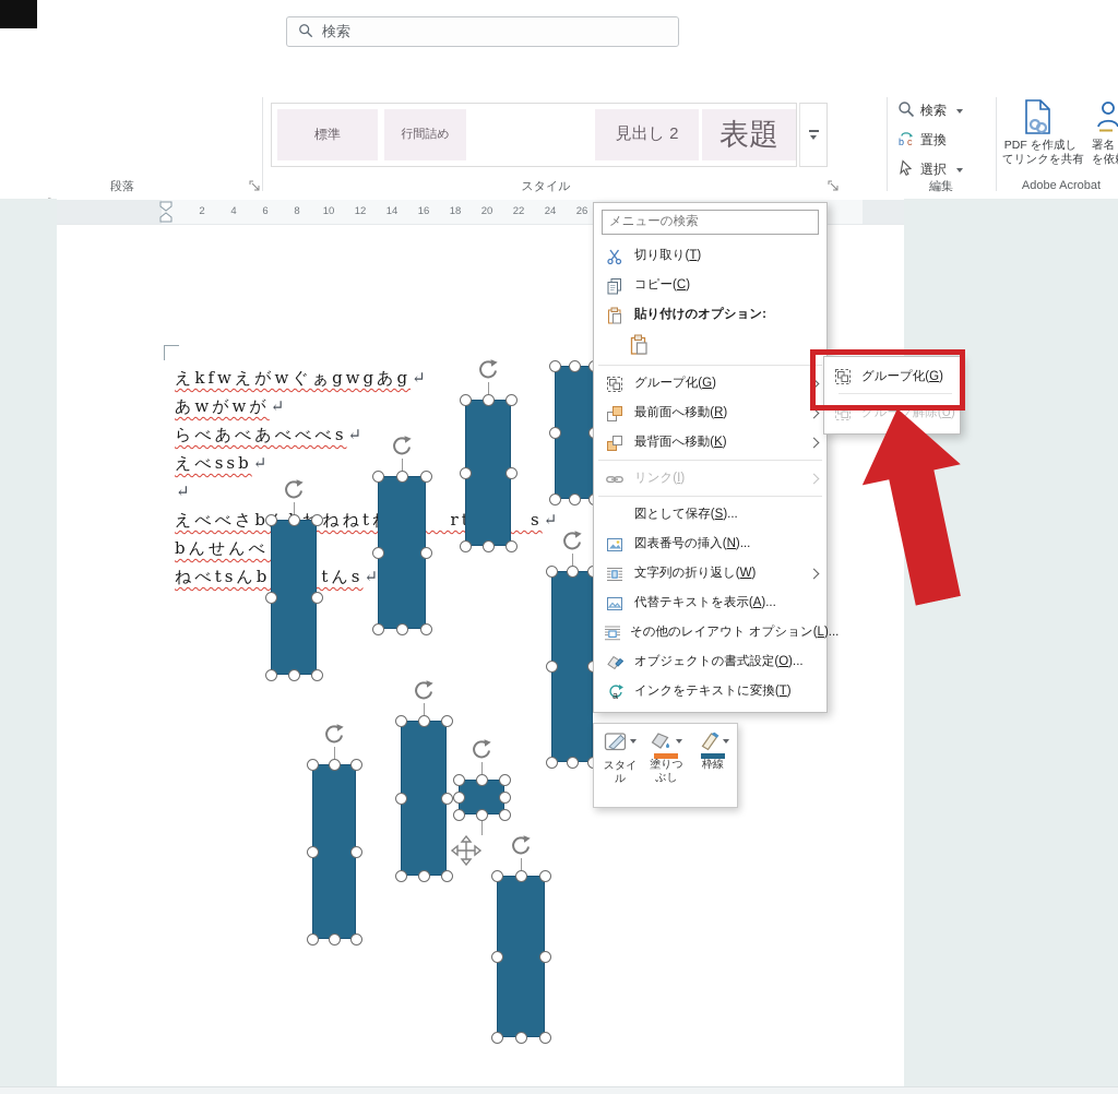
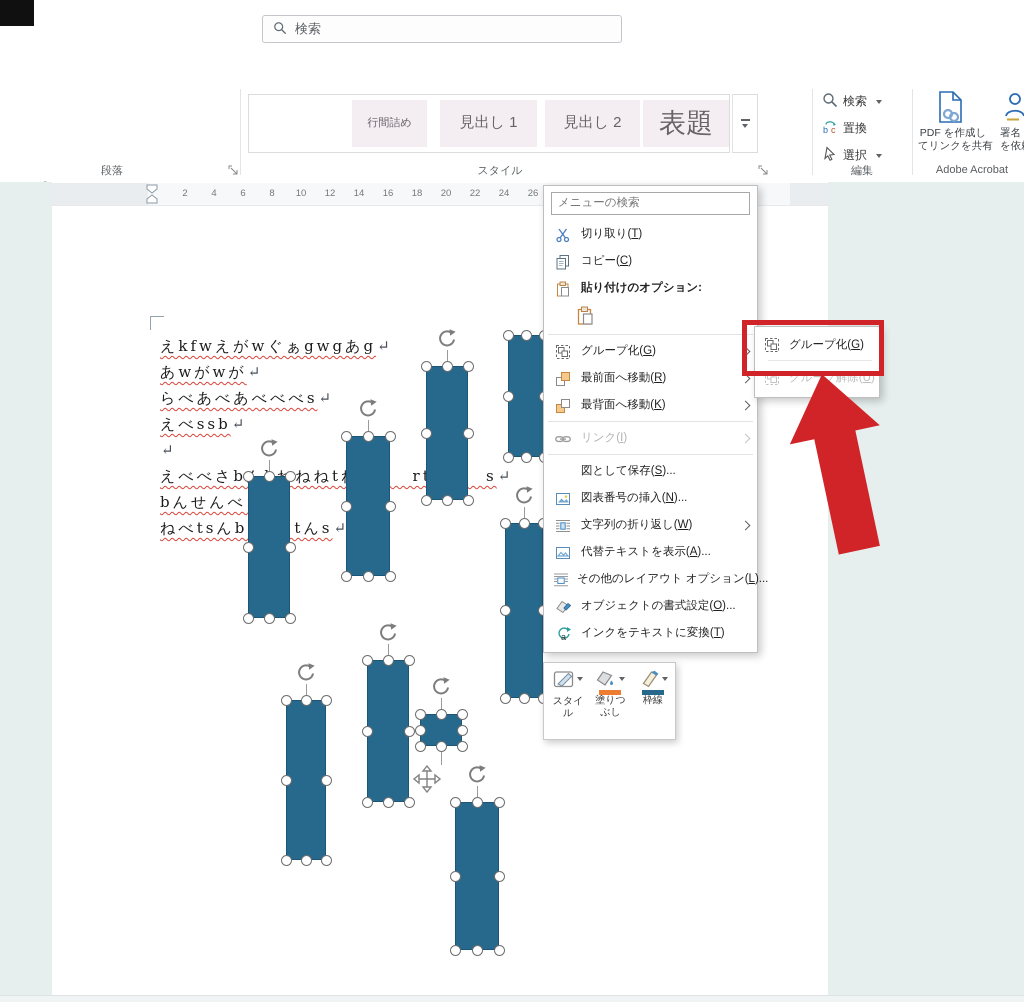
  検索
  段落
- 標準
  行間詰め
+ 見出し 1
  見出し 2
  表題
  スタイル
  検索
  b
  c
  置換
  選択
  編集
  PDF を作成し
  てリンクを共有
  署名
  Adobe Acrobat
  2
  4
  6
  8
  10
  12
  14
  16
  18
  20
  22
  24
  26
  えkfwえがwぐぁgwgあg↵
  あwがwが↵
  らべあべあべべべs↵
  えべssb↵
  ↵
  bんせんべ
  ねべtsんbtんs↵
  メニューの検索
  切り取り(T)
  コピー(C)
  貼り付けのオプション:
  グループ化(G)
  最前面へ移動(R)
  最背面へ移動(K)
  リンク(I)
  図として保存(S)...
  図表番号の挿入(N)...
  文字列の折り返し(W)
  代替テキストを表示(A)...
  その他のレイアウト オプション(L)...
  オブジェクトの書式設定(O)...
  a
  インクをテキストに変換(T)
  グループ化(G)
  グループ解除(U)
  スタイル
  塗りつぶし
  枠線
